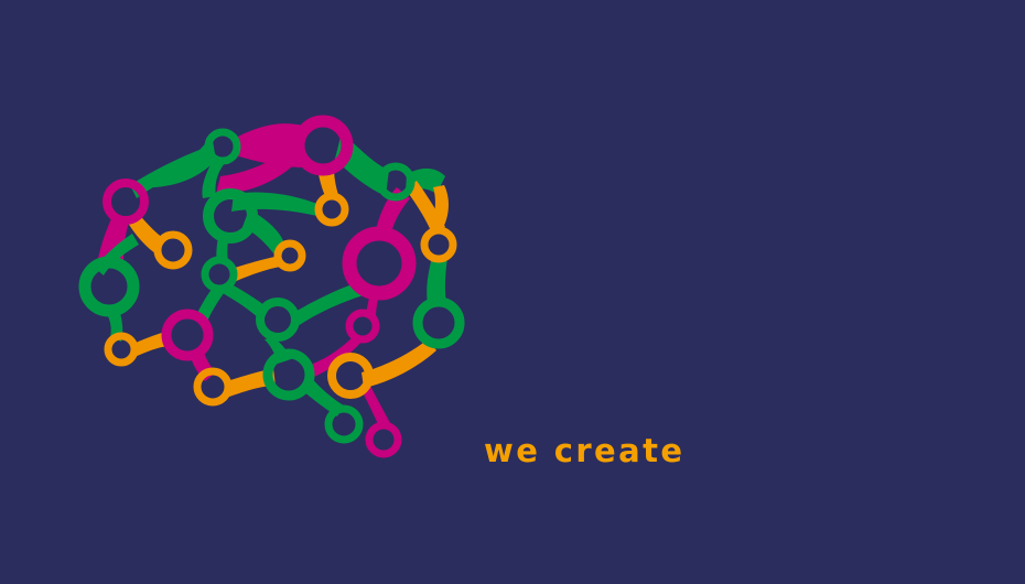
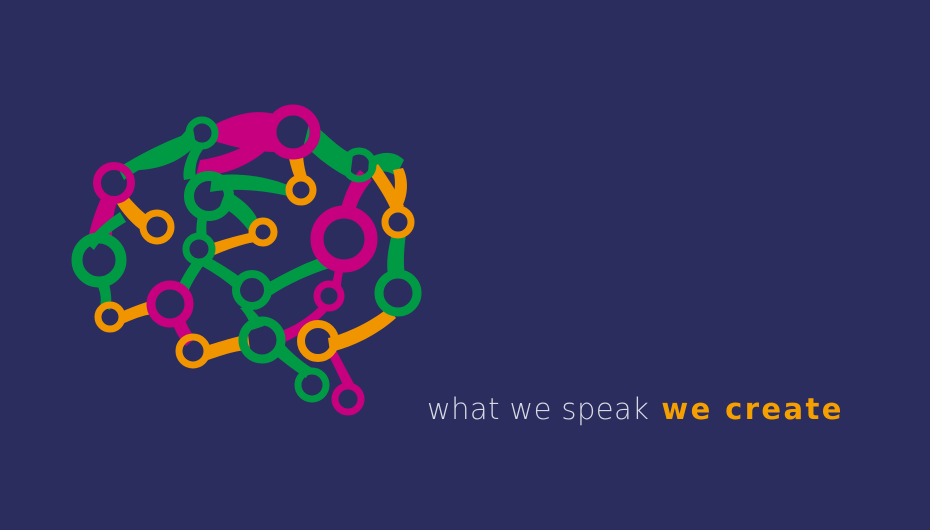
+ what we speak
  we create
